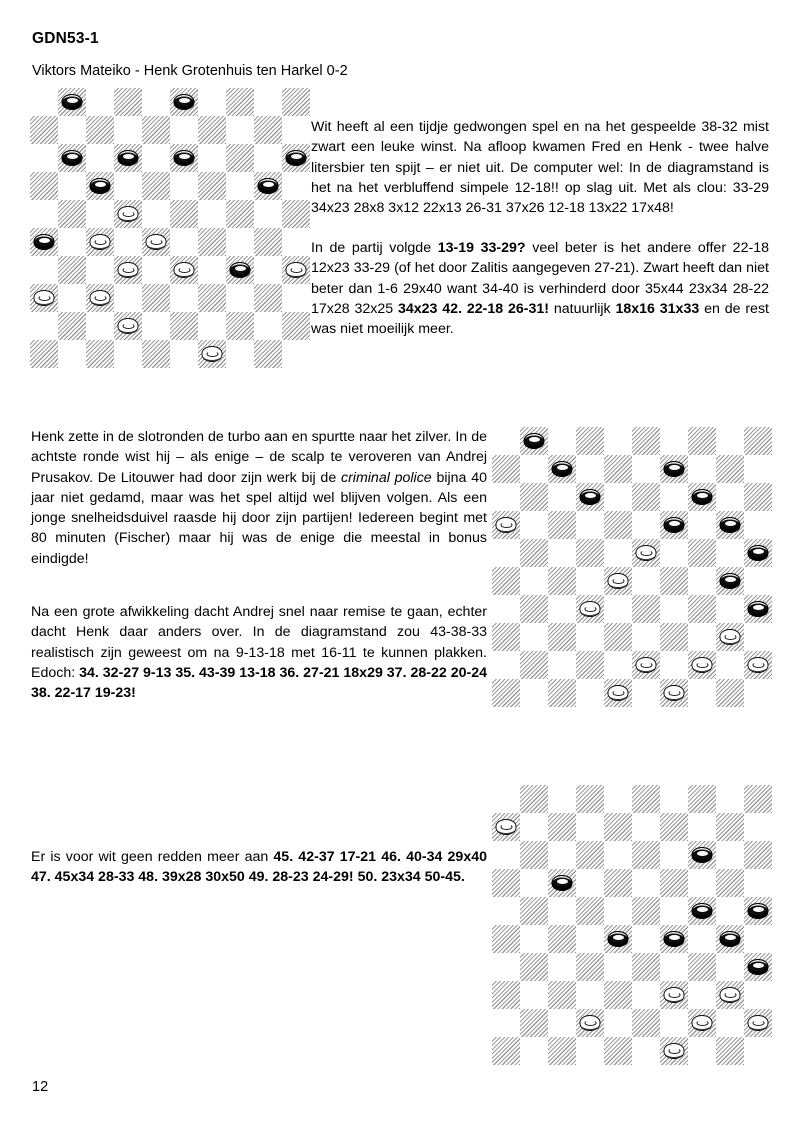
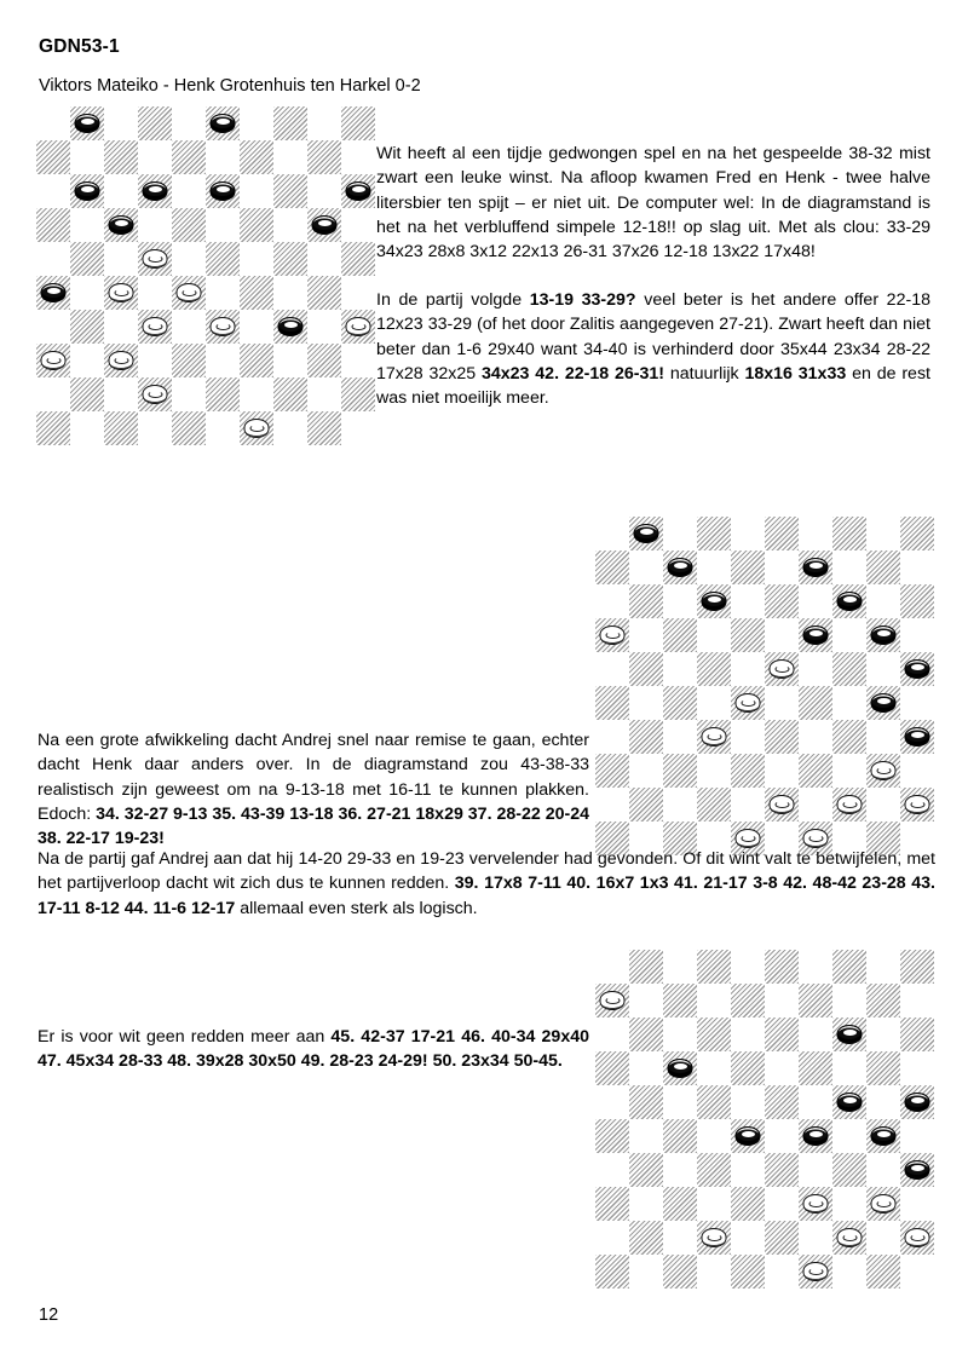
  GDN53-1
  Viktors Mateiko - Henk Grotenhuis ten Harkel 0-2
  Wit heeft al een tijdje gedwongen spel en na het gespeelde 38-32 mist zwart een leuke winst. Na afloop kwamen Fred en Henk - twee halve litersbier ten spijt – er niet uit. De computer wel: In de diagramstand is het na het verbluffend simpele 12-18!! op slag uit. Met als clou: 33-29 34x23 28x8 3x12 22x13 26-31 37x26 12-18 13x22 17x48!
  In de partij volgde 13-19 33-29? veel beter is het andere offer 22-18 12x23 33-29 (of het door Zalitis aangegeven 27-21). Zwart heeft dan niet beter dan 1-6 29x40 want 34-40 is verhinderd door 35x44 23x34 28-22 17x28 32x25 34x23 42. 22-18 26-31! natuurlijk 18x16 31x33 en de rest was niet moeilijk meer.
- Henk zette in de slotronden de turbo aan en spurtte naar het zilver. In de achtste ronde wist hij – als enige – de scalp te veroveren van Andrej Prusakov. De Litouwer had door zijn werk bij de criminal police bijna 40 jaar niet gedamd, maar was het spel altijd wel blijven volgen. Als een jonge snelheidsduivel raasde hij door zijn partijen! Iedereen begint met 80 minuten (Fischer) maar hij was de enige die meestal in bonus eindigde!
  Na een grote afwikkeling dacht Andrej snel naar remise te gaan, echter dacht Henk daar anders over. In de diagramstand zou 43-38-33 realistisch zijn geweest om na 9-13-18 met 16-11 te kunnen plakken. Edoch: 34. 32-27 9-13 35. 43-39 13-18 36. 27-21 18x29 37. 28-22 20-24 38. 22-17 19-23!
+ Na de partij gaf Andrej aan dat hij 14-20 29-33 en 19-23 vervelender had gevonden. Of dit wint valt te betwijfelen, met het partijverloop dacht wit zich dus te kunnen redden. 39. 17x8 7-11 40. 16x7 1x3 41. 21-17 3-8 42. 48-42 23-28 43. 17-11 8-12 44. 11-6 12-17 allemaal even sterk als logisch.
  Er is voor wit geen redden meer aan 45. 42-37 17-21 46. 40-34 29x40 47. 45x34 28-33 48. 39x28 30x50 49. 28-23 24-29! 50. 23x34 50-45.
  12
